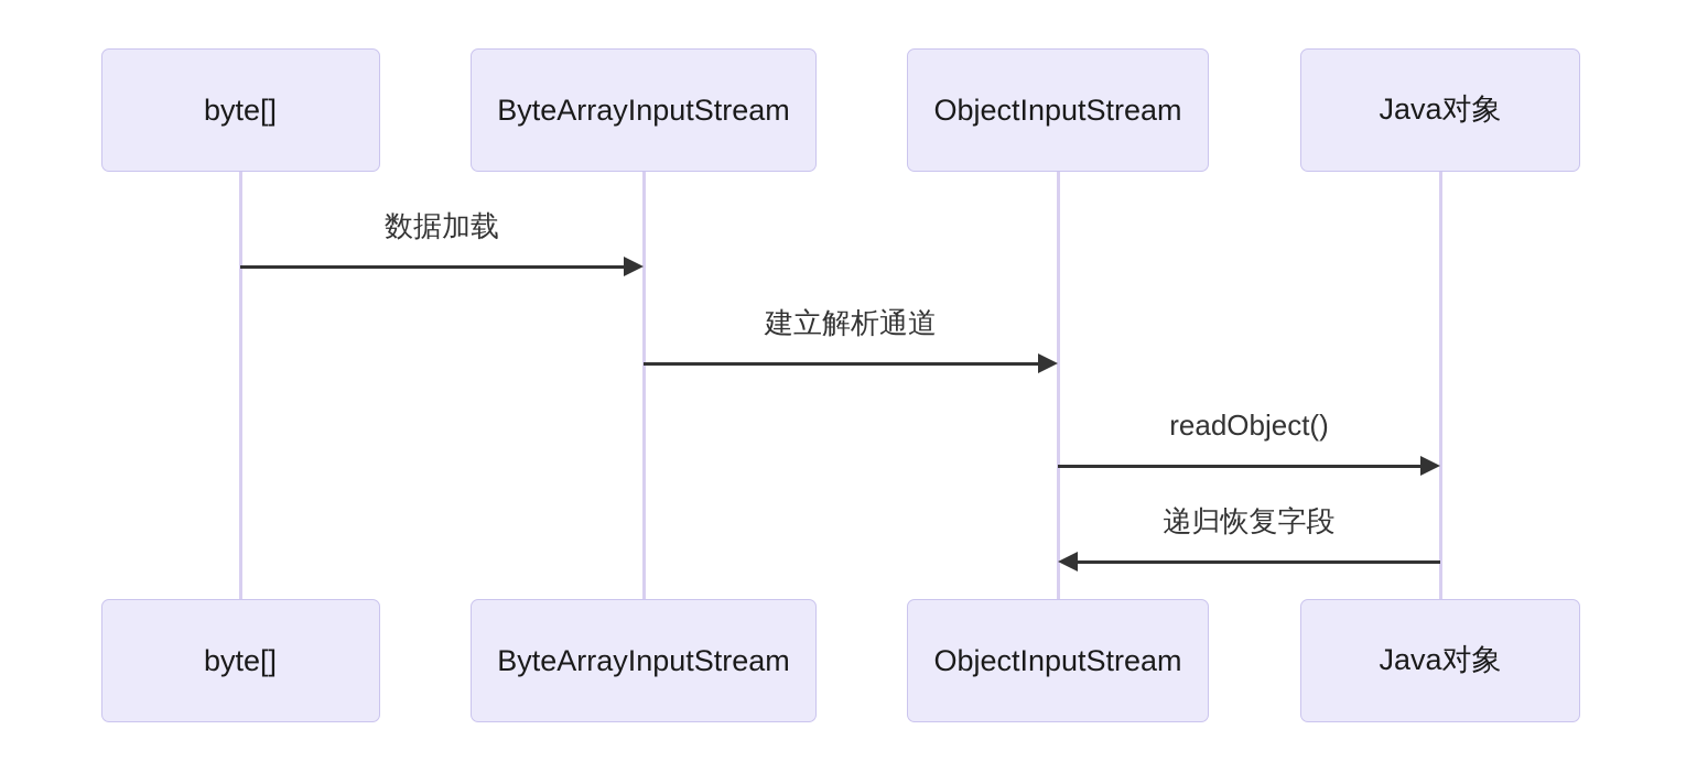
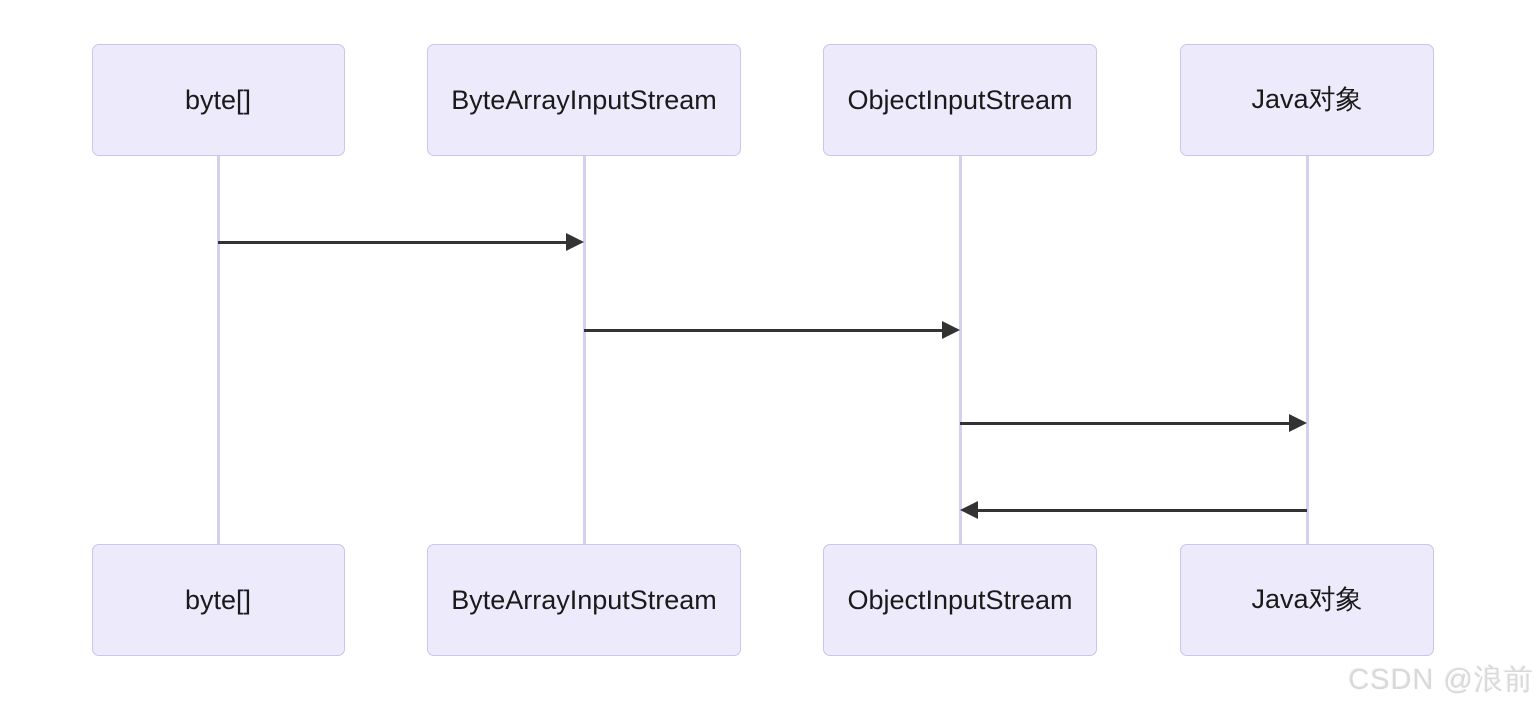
+ CSDN @浪前
  byte[]
  byte[]
  ByteArrayInputStream
  ByteArrayInputStream
  ObjectInputStream
  ObjectInputStream
  Java对象
  Java对象
- 数据加载
- 建立解析通道
- readObject()
- 递归恢复字段
